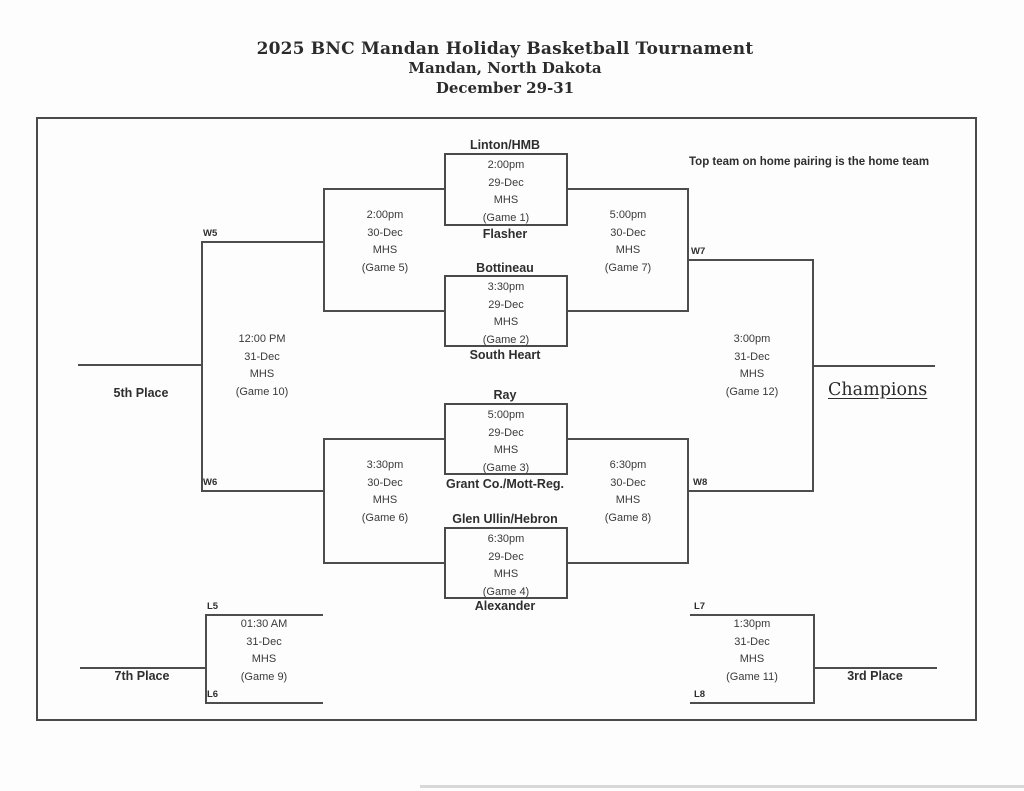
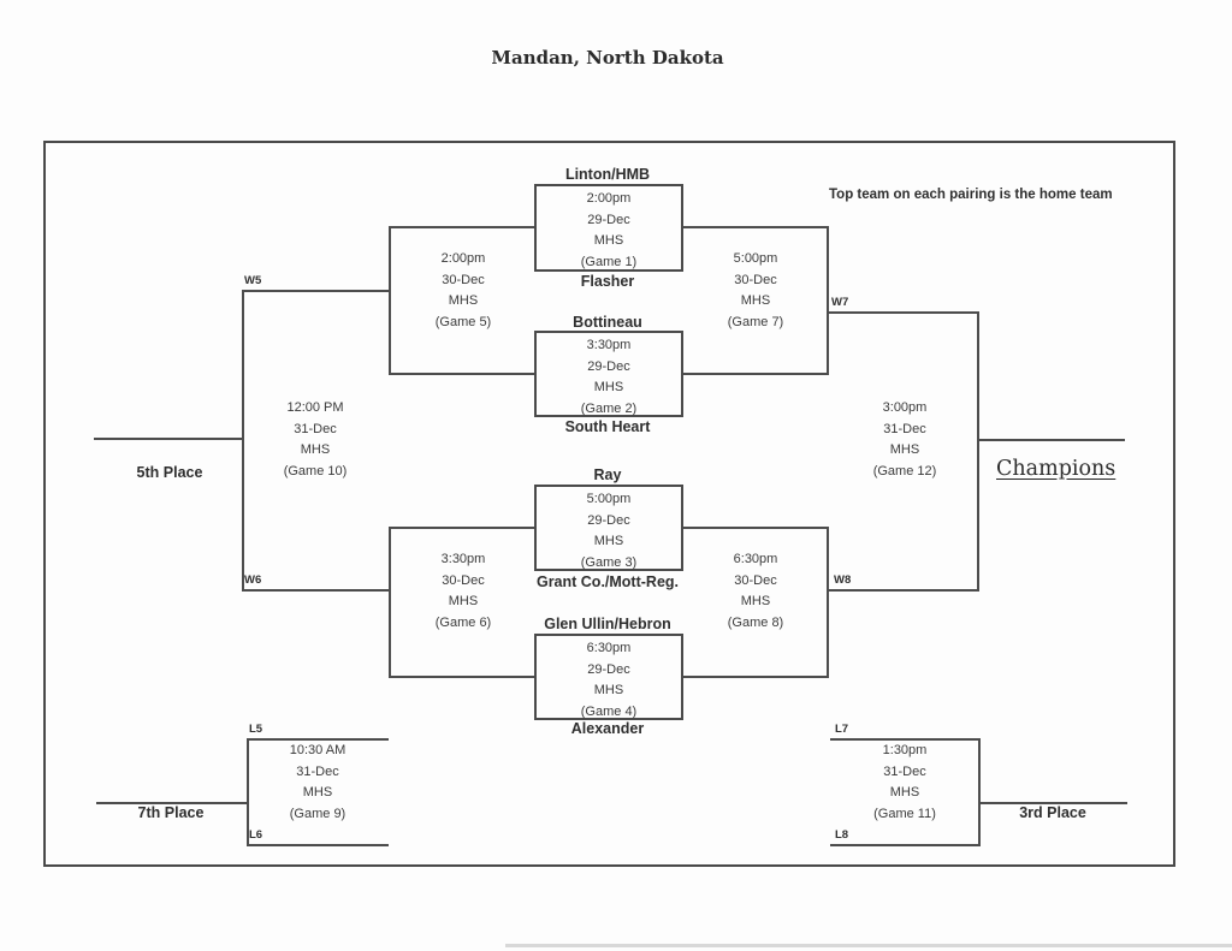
- 2025 BNC Mandan Holiday Basketball Tournament
  Mandan, North Dakota
- December 29-31
- Top team on home pairing is the home team
+ Top team on each pairing is the home team
  Linton/HMB
  2:00pm
  29-Dec
  MHS
  (Game 1)
  Flasher
  Bottineau
  3:30pm
  29-Dec
  MHS
  (Game 2)
  South Heart
  Ray
  5:00pm
  29-Dec
  MHS
  (Game 3)
  Grant Co./Mott-Reg.
  Glen Ullin/Hebron
  6:30pm
  29-Dec
  MHS
  (Game 4)
  Alexander
  2:00pm
  30-Dec
  MHS
  (Game 5)
  5:00pm
  30-Dec
  MHS
  (Game 7)
  3:30pm
  30-Dec
  MHS
  (Game 6)
  6:30pm
  30-Dec
  MHS
  (Game 8)
  12:00 PM
  31-Dec
  MHS
  (Game 10)
  3:00pm
  31-Dec
  MHS
  (Game 12)
- 01:30 AM
+ 10:30 AM
  31-Dec
  MHS
  (Game 9)
  1:30pm
  31-Dec
  MHS
  (Game 11)
  W5
  W6
  W7
  W8
  L5
  L6
  L7
  L8
  5th Place
  7th Place
  3rd Place
  Champions
